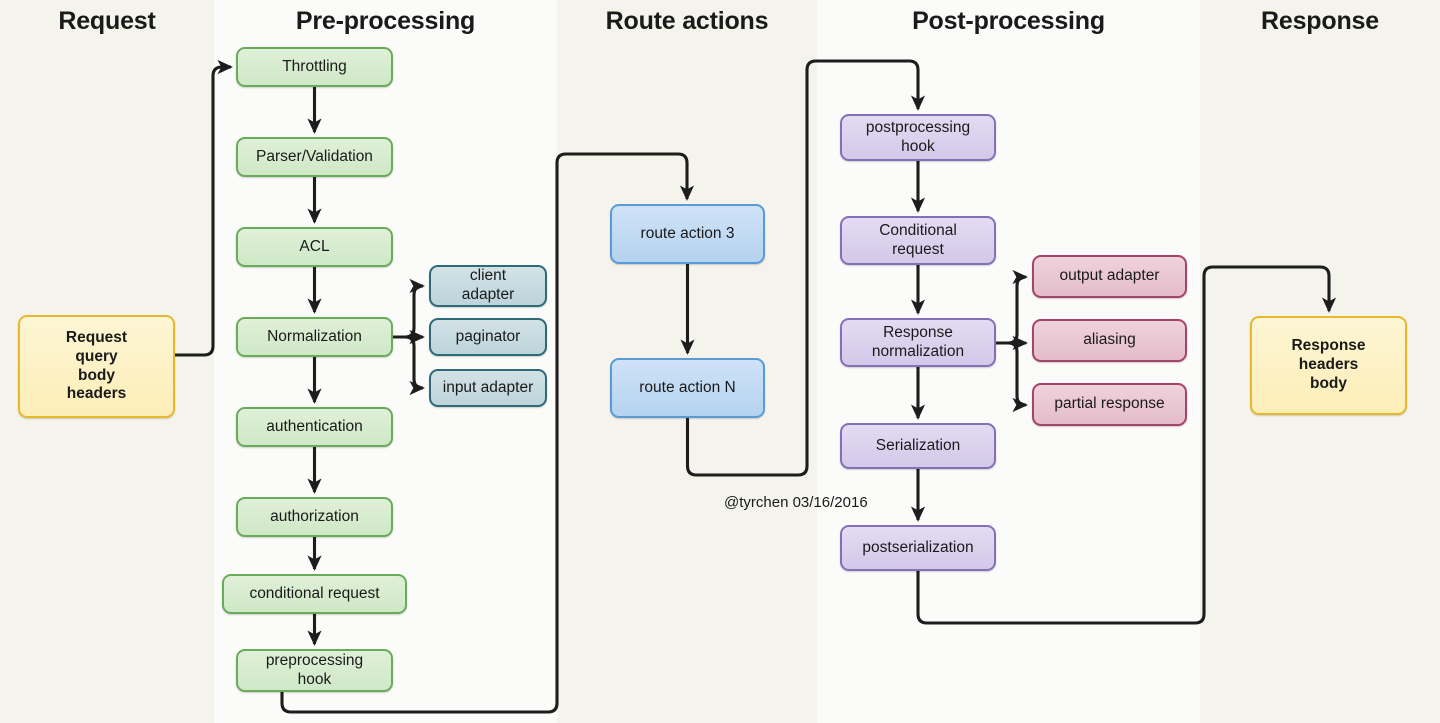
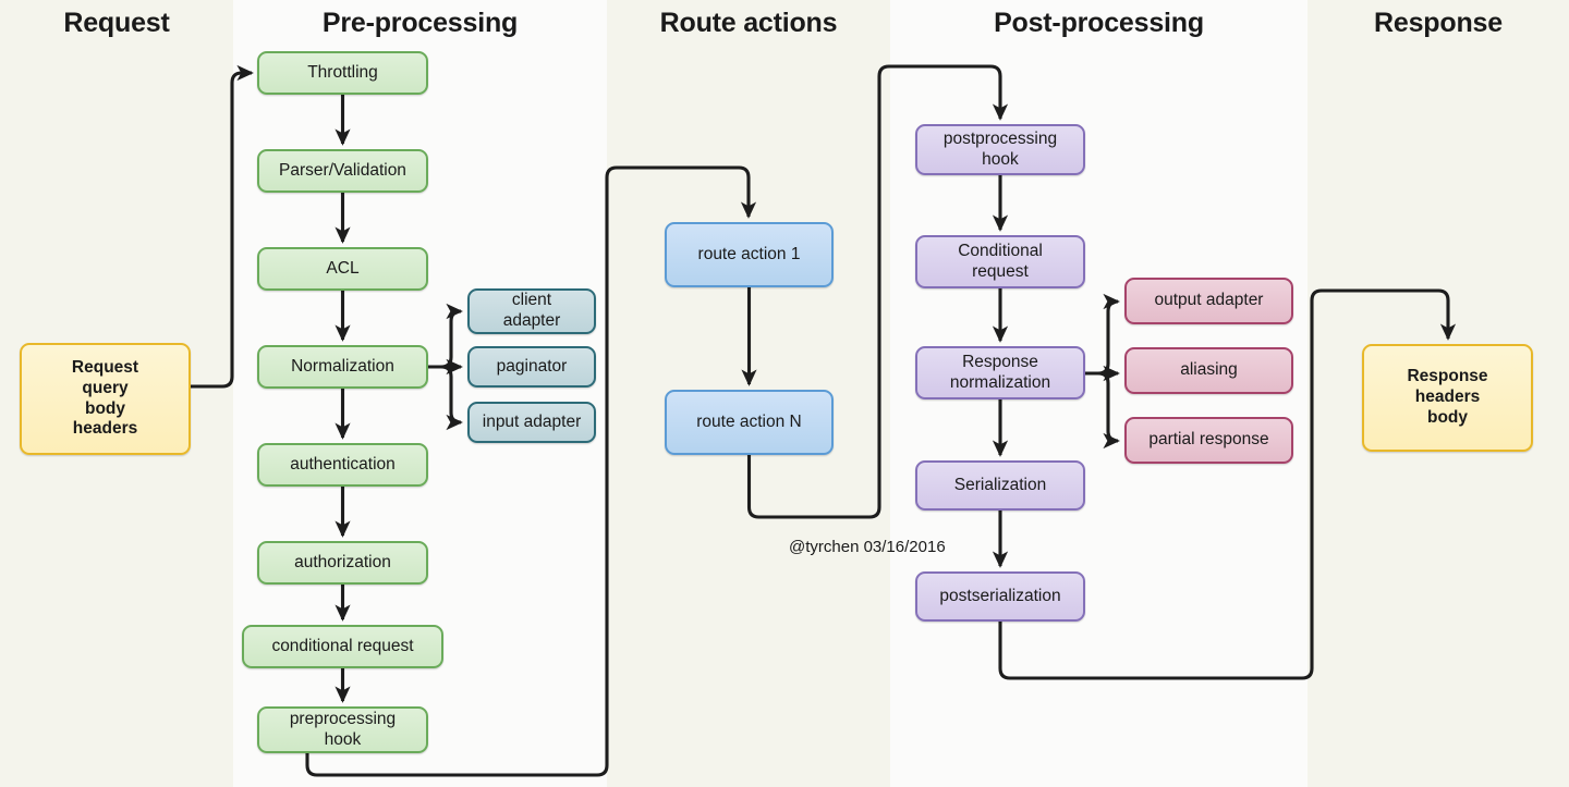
  Request
  Pre-processing
  Route actions
  Post-processing
  Response
  Request
  query
  body
  headers
  Throttling
  Parser/Validation
  ACL
  Normalization
  authentication
  authorization
  conditional request
  preprocessing
  hook
  client
  adapter
  paginator
  input adapter
- route action 3
+ route action 1
  route action N
  postprocessing
  hook
  Conditional
  request
  Response
  normalization
  Serialization
  postserialization
  output adapter
  aliasing
  partial response
  Response
  headers
  body
  @tyrchen 03/16/2016
